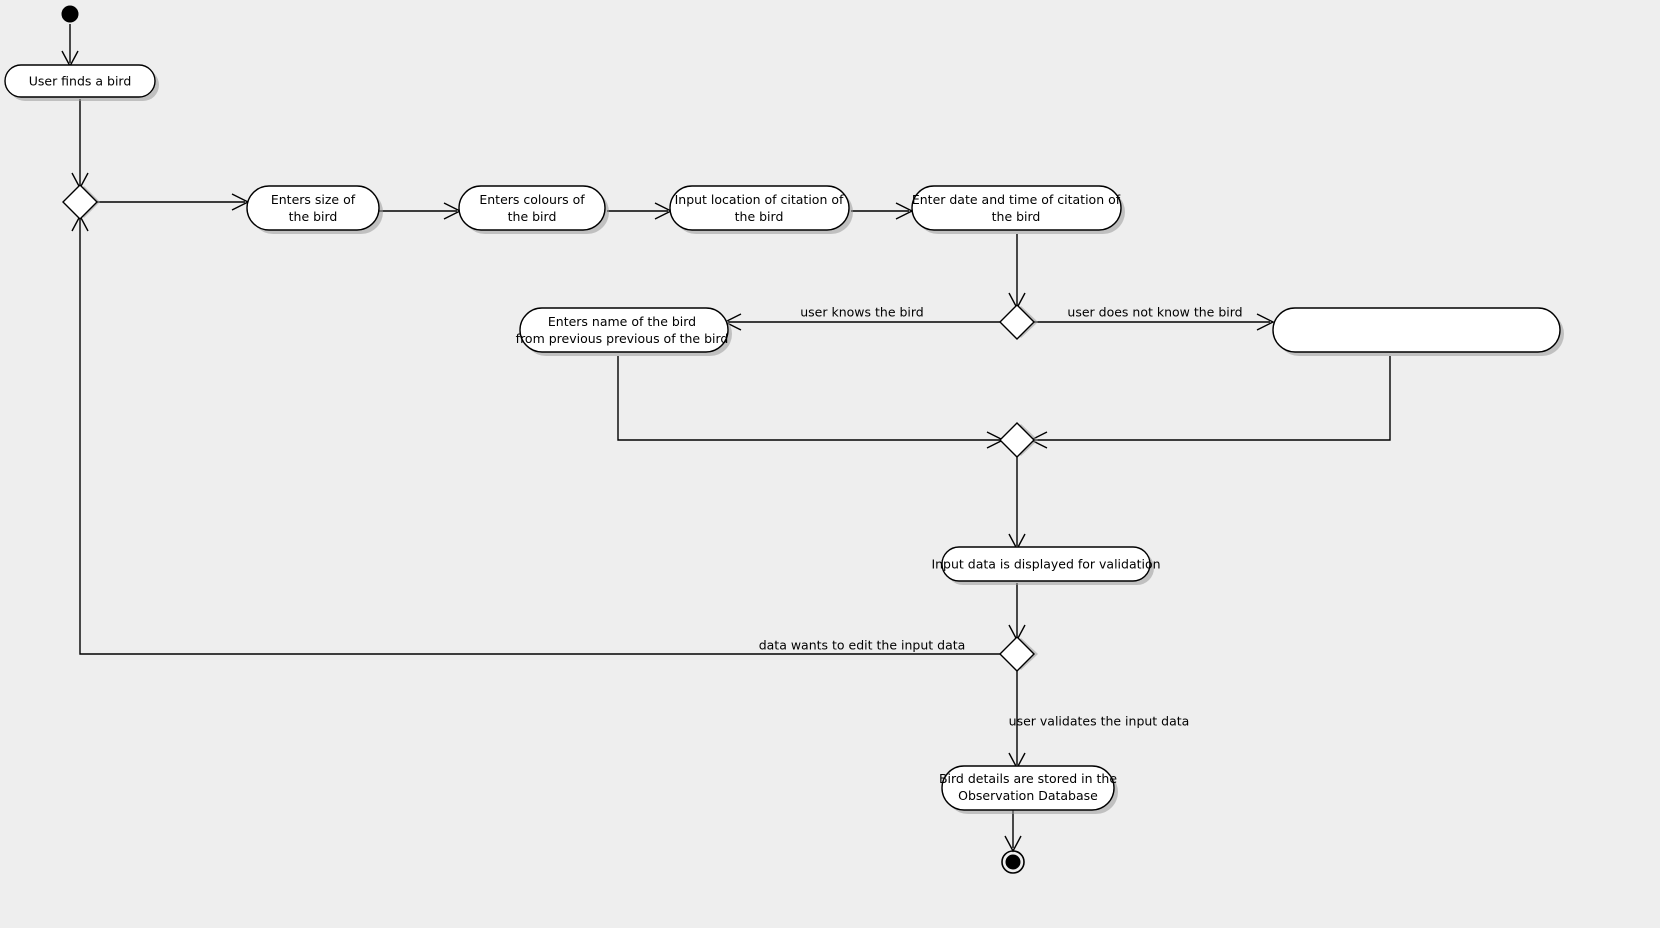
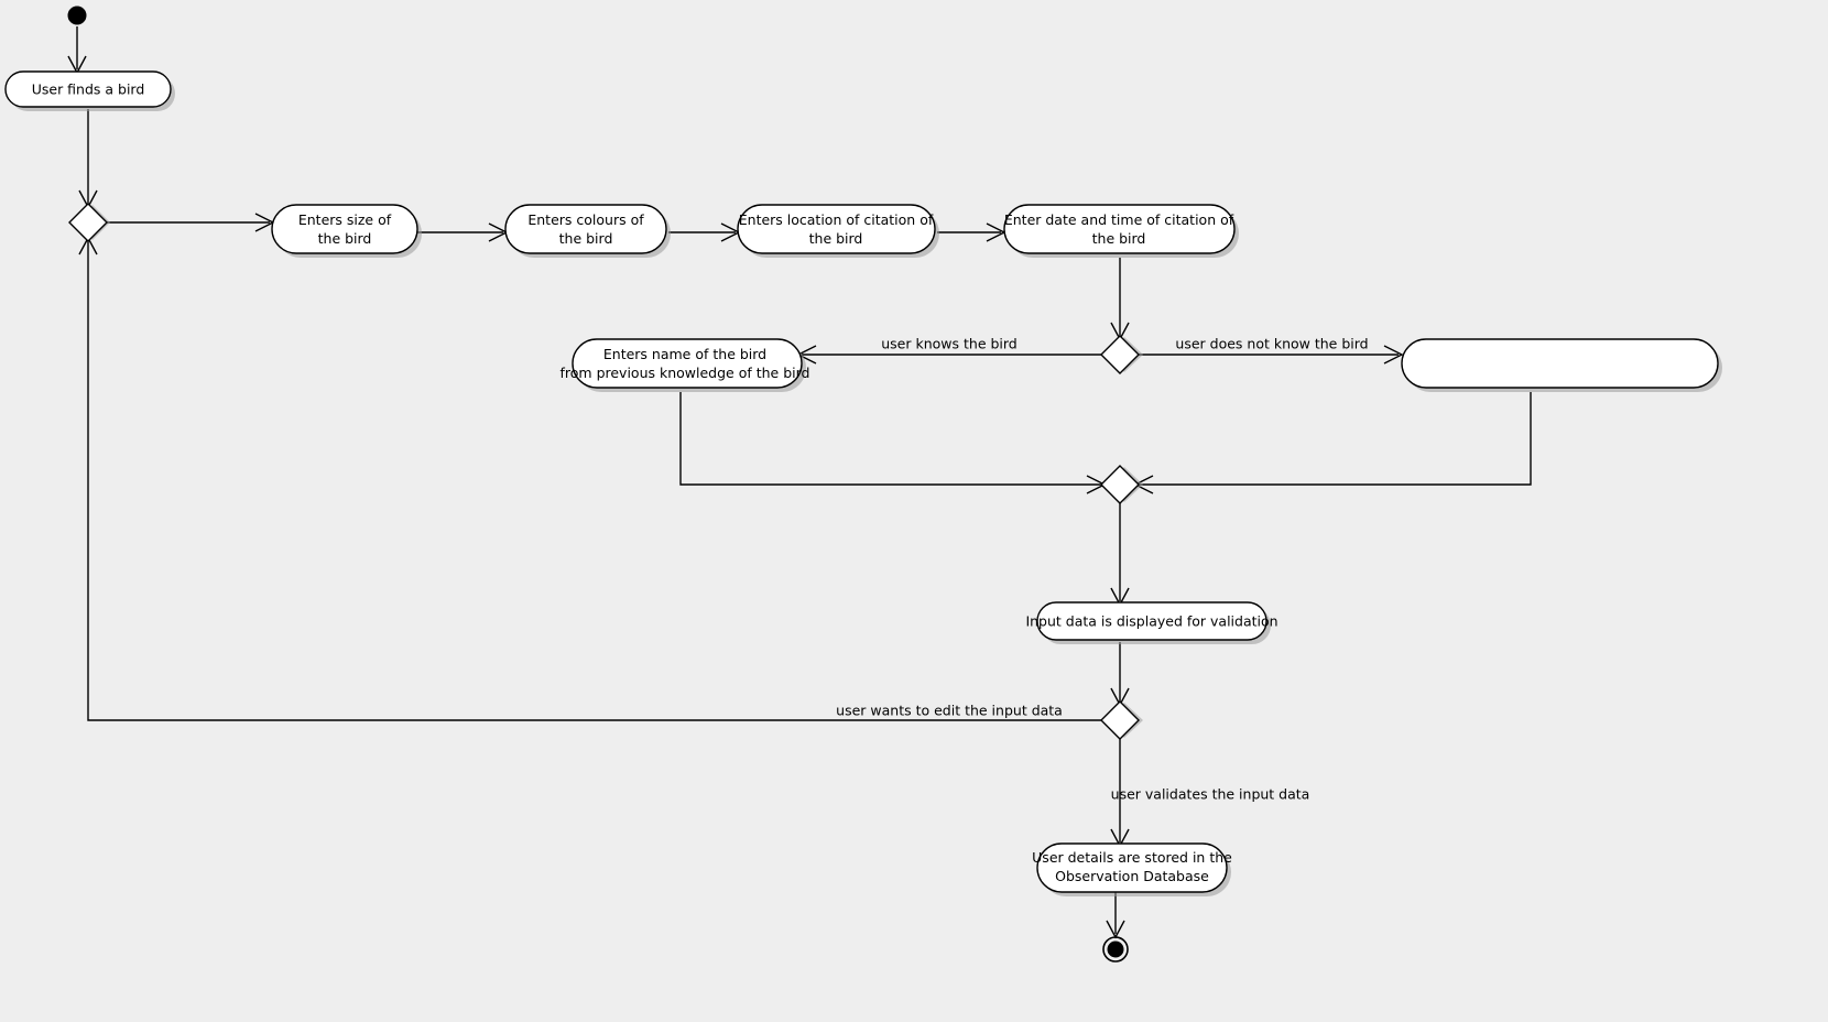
  User finds a bird
  Enters size of
  the bird
  Enters colours of
  the bird
- Input location of citation of
+ Enters location of citation of
  the bird
  Enter date and time of citation of
  the bird
  Enters name of the bird
- from previous previous of the bird
+ from previous knowledge of the bird
  Input data is displayed for validation
- Bird details are stored in the
+ User details are stored in the
  Observation Database
  user knows the bird
  user does not know the bird
- data wants to edit the input data
+ user wants to edit the input data
  user validates the input data
